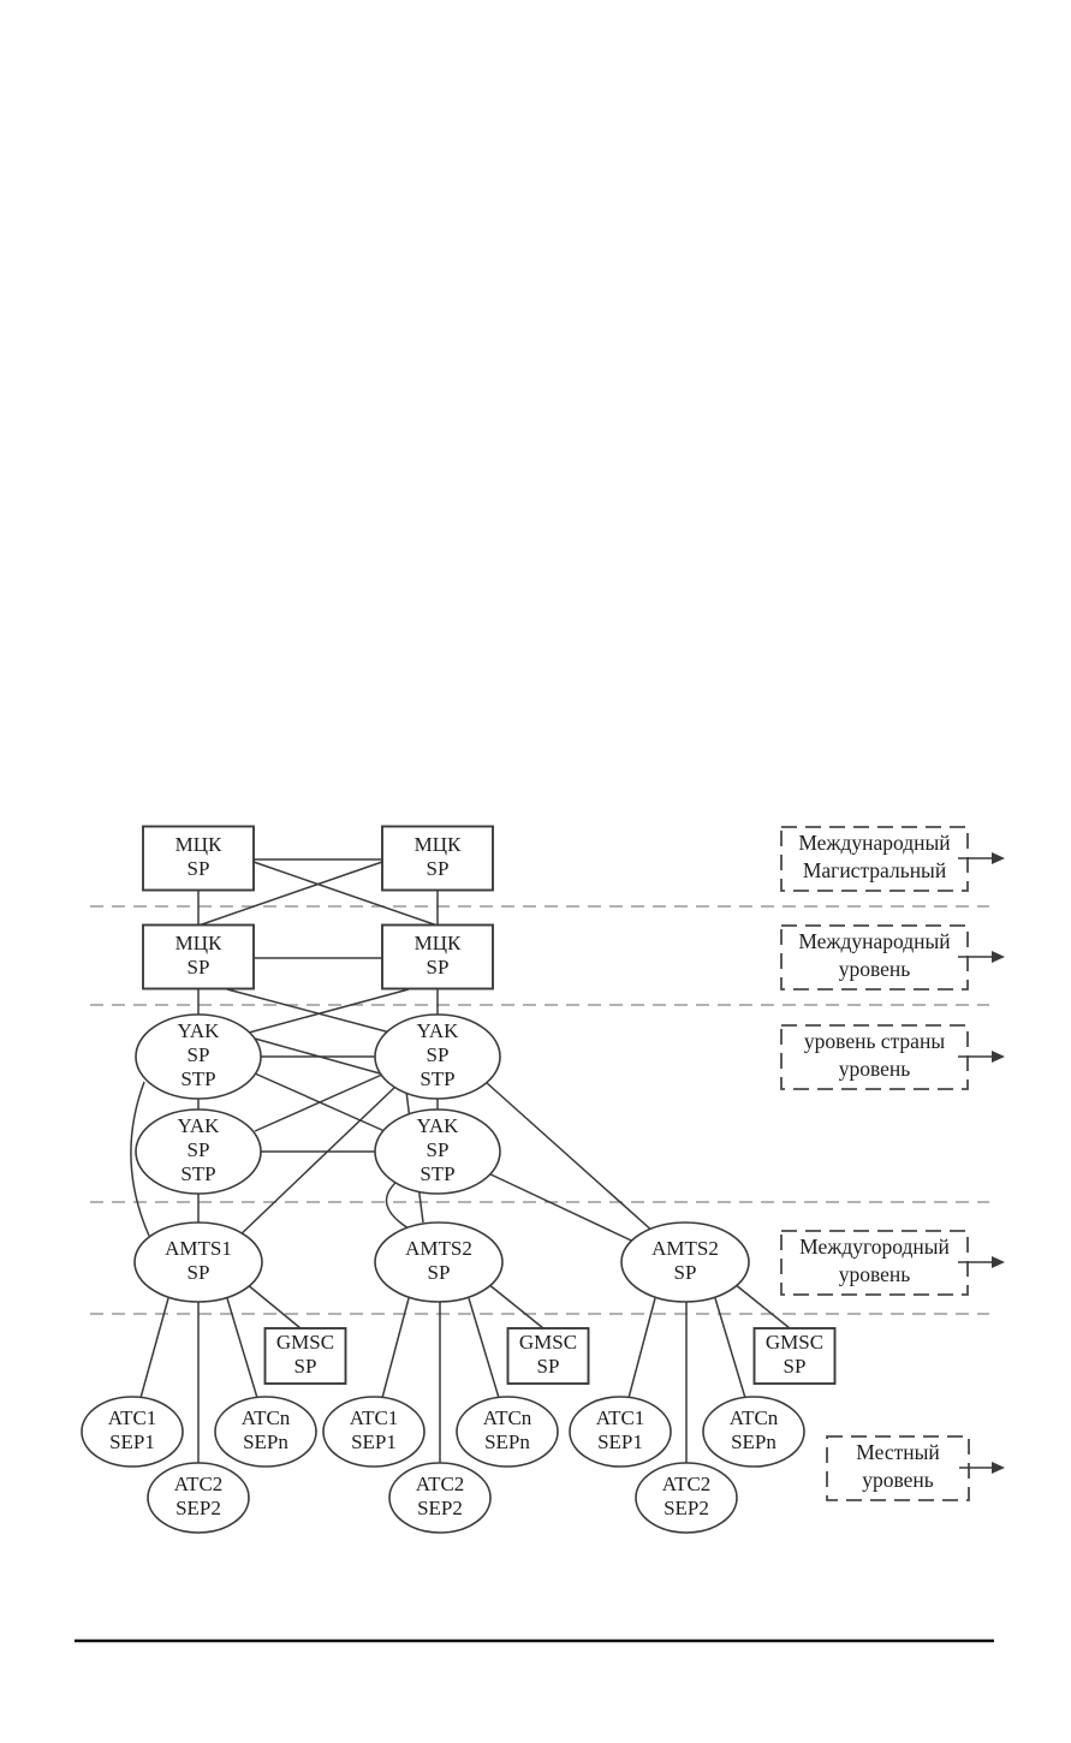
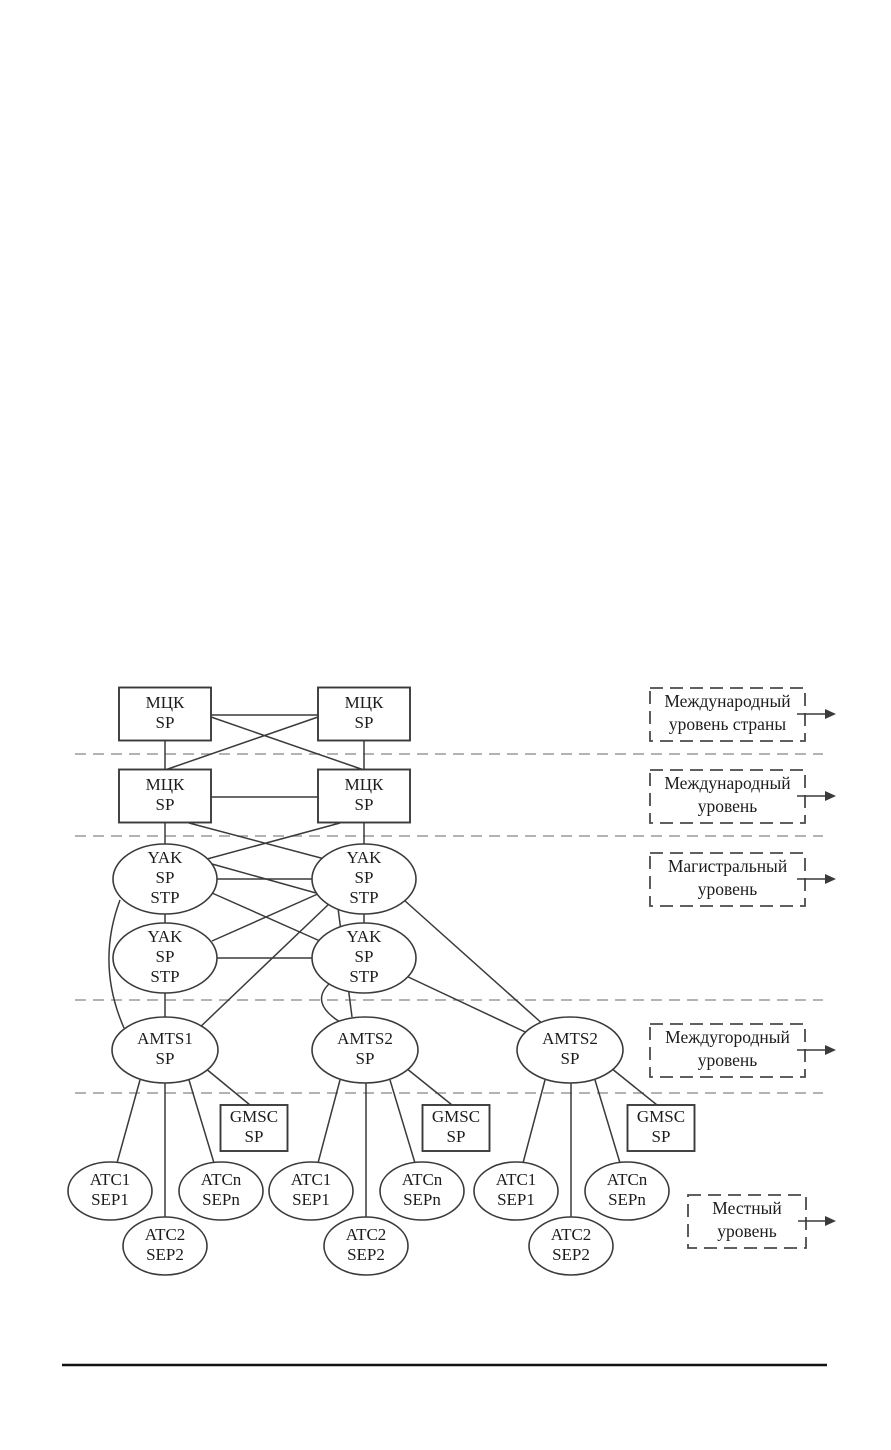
  МЦК
  SP
  МЦК
  SP
  МЦК
  SP
  МЦК
  SP
  YAK
  SP
  STP
  YAK
  SP
  STP
  YAK
  SP
  STP
  YAK
  SP
  STP
  AMTS1
  SP
  AMTS2
  SP
  AMTS2
  SP
  GMSC
  SP
  GMSC
  SP
  GMSC
  SP
  ATC1
  SEP1
  ATCn
  SEPn
  ATC2
  SEP2
  ATC1
  SEP1
  ATCn
  SEPn
  ATC2
  SEP2
  ATC1
  SEP1
  ATCn
  SEPn
  ATC2
  SEP2
  Международный
- Магистральный
+ уровень страны
  Международный
  уровень
- уровень страны
+ Магистральный
  уровень
  Междугородный
  уровень
  Местный
  уровень
